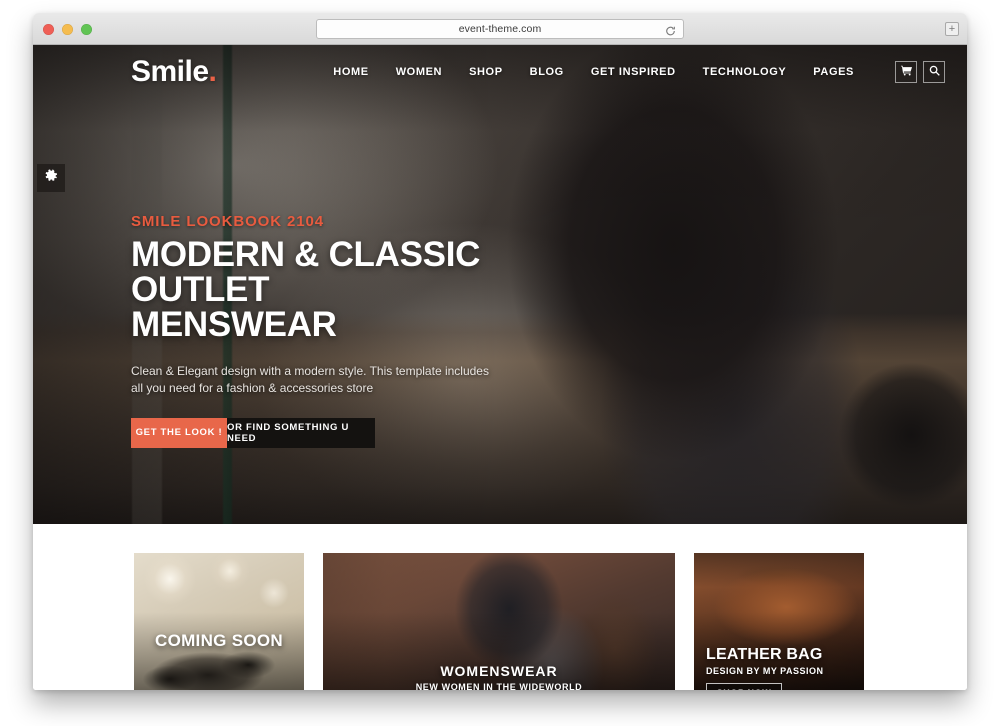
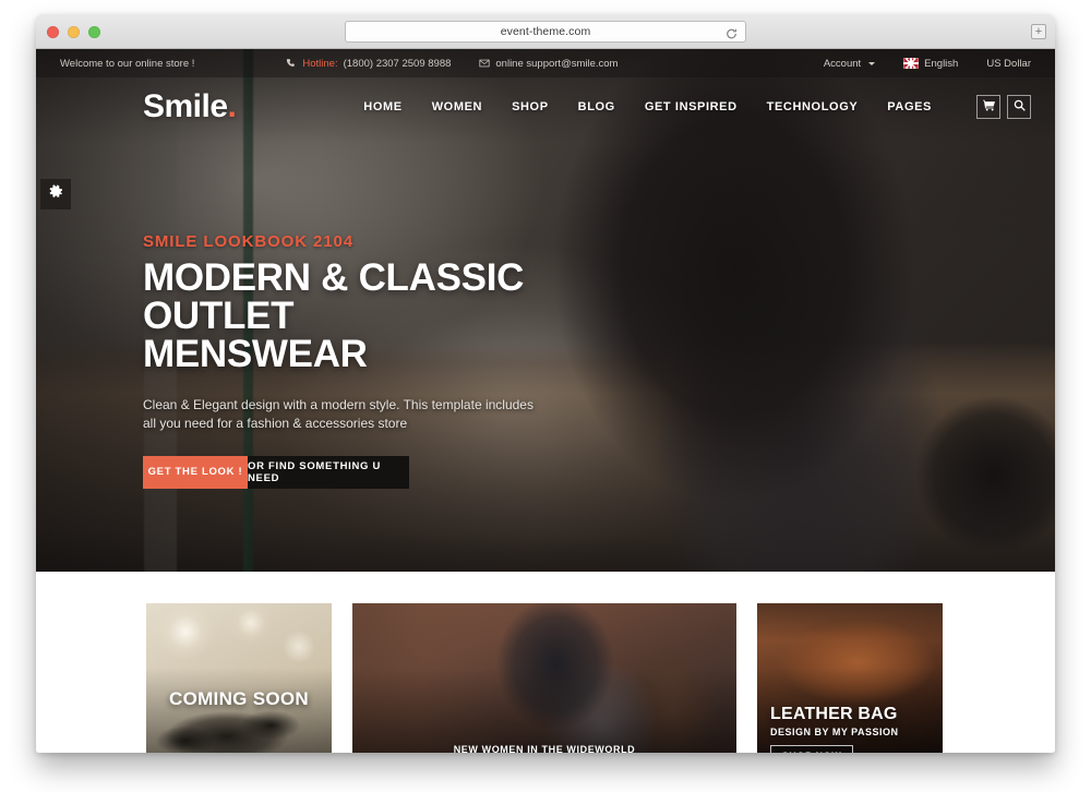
  event-theme.com
  +
+ Welcome to our online store !
+ Hotline:
+ (1800) 2307 2509 8988
+ online support@smile.com
+ Account
+ English
+ US Dollar
  Smile
  .
  HOME
  WOMEN
  SHOP
  BLOG
  GET INSPIRED
  TECHNOLOGY
  PAGES
  SMILE LOOKBOOK 2104
  MODERN & CLASSIC
  OUTLET
  MENSWEAR
  Clean & Elegant design with a modern style. This template includes all you need for a fashion & accessories store
  GET THE LOOK !
  OR FIND SOMETHING U NEED
  COMING SOON
- WOMENSWEAR
  NEW WOMEN IN THE WIDEWORLD
  LEATHER BAG
  DESIGN BY MY PASSION
